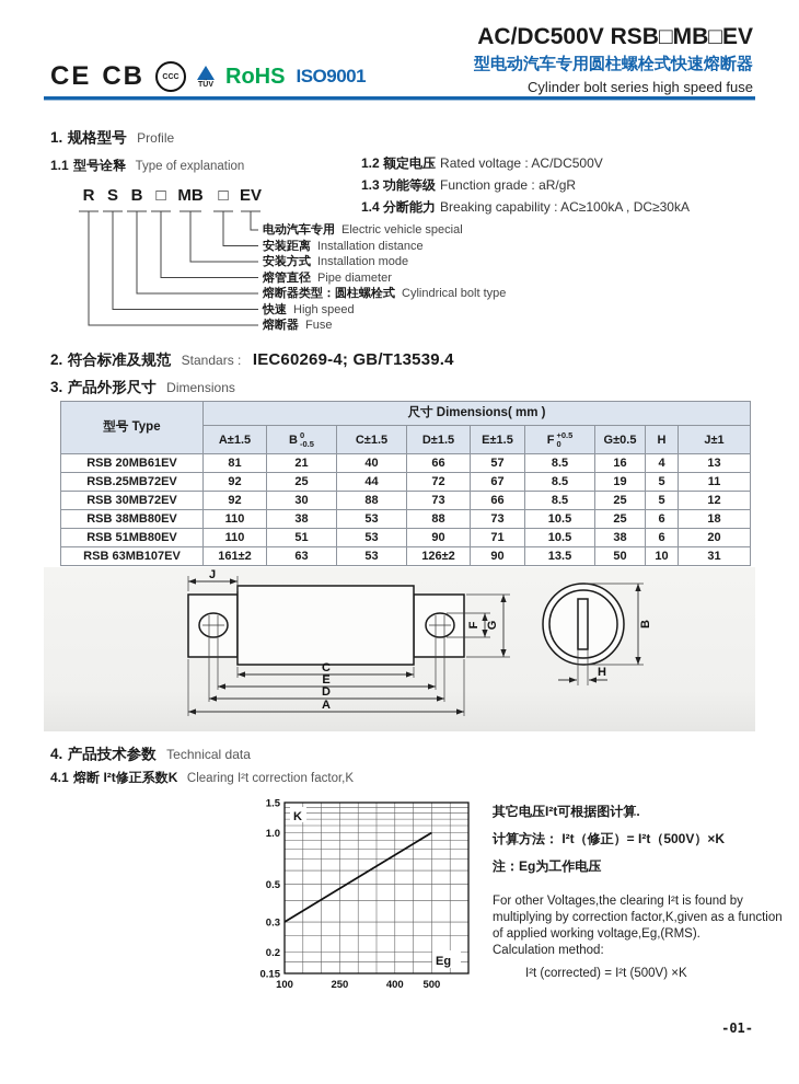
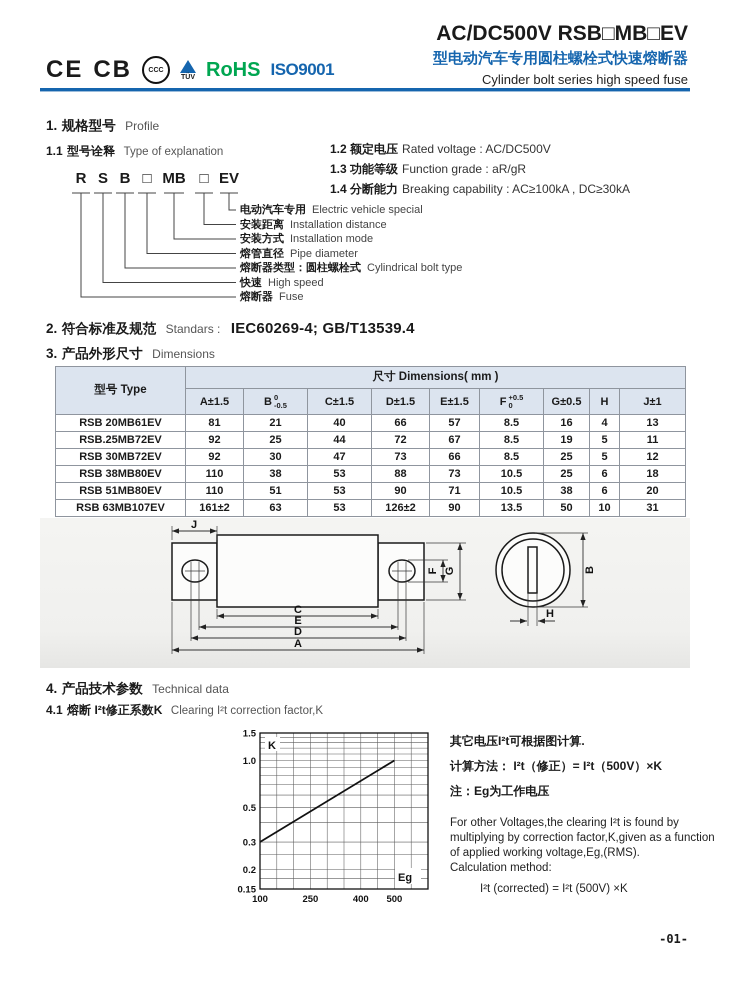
  CE
  CB
  RoHS
  ISO9001
  AC/DC500V RSB□MB□EV
  型电动汽车专用圆柱螺栓式快速熔断器
  Cylinder bolt series high speed fuse
  1. 规格型号 Profile
  1.1 型号诠释 Type of explanation
  1.2 额定电压 Rated voltage : AC/DC500V
  1.3 功能等级 Function grade : aR/gR
  1.4 分断能力 Breaking capability : AC≥100kA , DC≥30kA
  R
  S
  B
  □
  MB
  □
  EV
  电动汽车专用 Electric vehicle special
  安装距离 Installation distance
  安装方式 Installation mode
  熔管直径 Pipe diameter
  熔断器类型：圆柱螺栓式 Cylindrical bolt type
  快速 High speed
  熔断器 Fuse
  2. 符合标准及规范 Standars : IEC60269-4; GB/T13539.4
  3. 产品外形尺寸 Dimensions
  型号 Type	尺寸 Dimensions( mm )
  A±1.5	B 0-0.5	C±1.5	D±1.5	E±1.5	F +0.50	G±0.5	H	J±1
  RSB 20MB61EV	81	21	40	66	57	8.5	16	4	13
  RSB.25MB72EV	92	25	44	72	67	8.5	19	5	11
- RSB 30MB72EV	92	30	88	73	66	8.5	25	5	12
+ RSB 30MB72EV	92	30	47	73	66	8.5	25	5	12
  RSB 38MB80EV	110	38	53	88	73	10.5	25	6	18
  RSB 51MB80EV	110	51	53	90	71	10.5	38	6	20
  RSB 63MB107EV	161±2	63	53	126±2	90	13.5	50	10	31
  J
  C
  E
  D
  A
  H
  4. 产品技术参数 Technical data
  4.1 熔断 I²t修正系数K Clearing I²t correction factor,K
  K
  Eg
  1.5
  1.0
  0.5
  0.3
  0.2
  0.15
  100
  250
  400
  500
  其它电压I²t可根据图计算.
  计算方法： I²t（修正）= I²t（500V）×K
  注：Eg为工作电压
  For other Voltages,the clearing I²t is found by multiplying by correction factor,K,given as a function of applied working voltage,Eg,(RMS).
  Calculation method:
  I²t (corrected) = I²t (500V) ×K
  -01-
